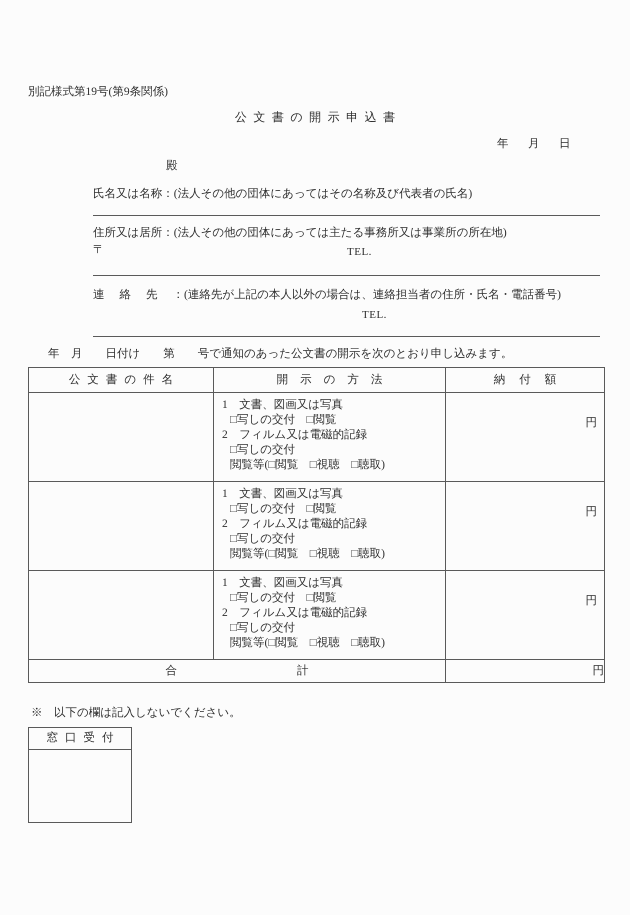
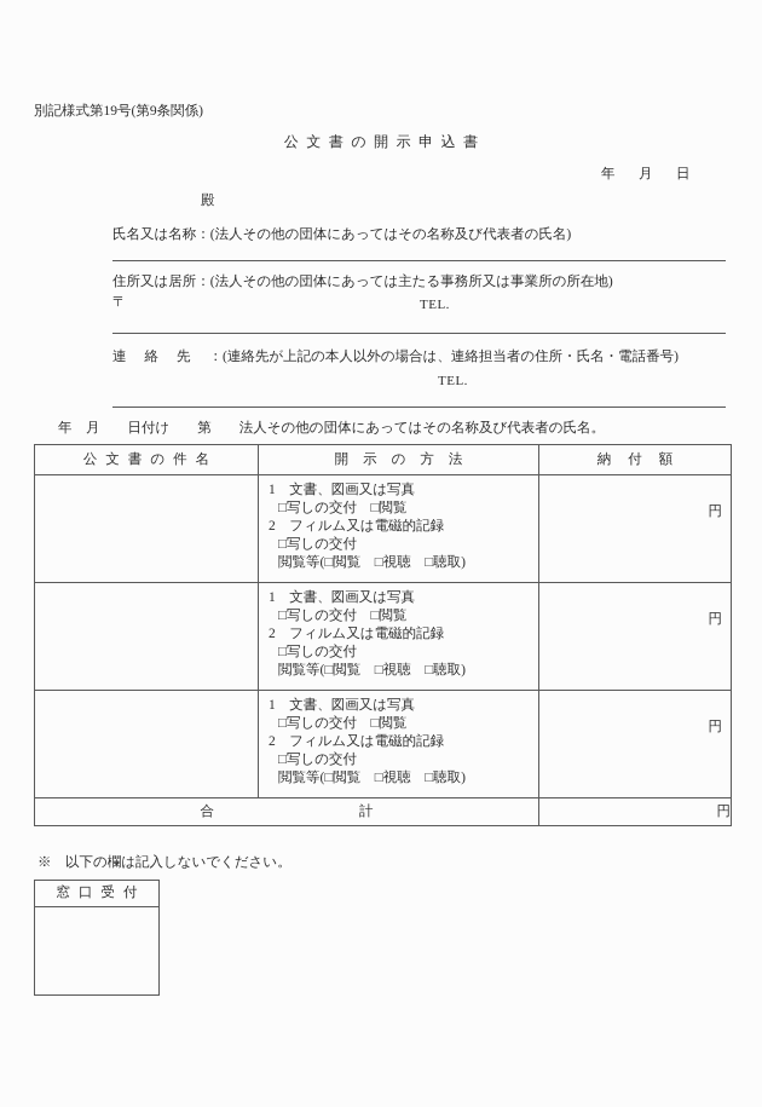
  別記様式第19号(第9条関係)
  公文書の開示申込書
  年 月 日
  殿
  氏名又は名称：(法人その他の団体にあってはその名称及び代表者の氏名)
  住所又は居所：(法人その他の団体にあっては主たる事務所又は事業所の所在地)
  〒
  TEL.
  連絡先：(連絡先が上記の本人以外の場合は、連絡担当者の住所・氏名・電話番号)
  TEL.
- 年 月 日付け 第 号で通知のあった公文書の開示を次のとおり申し込みます。
+ 年 月 日付け 第 法人その他の団体にあってはその名称及び代表者の氏名。
  公文書の件名	開示の方法	納付額
  	1 文書、図画又は写真 □写しの交付 □閲覧 2 フィルム又は電磁的記録 □写しの交付 閲覧等(□閲覧 □視聴 □聴取)	円
  	1 文書、図画又は写真 □写しの交付 □閲覧 2 フィルム又は電磁的記録 □写しの交付 閲覧等(□閲覧 □視聴 □聴取)	円
  	1 文書、図画又は写真 □写しの交付 □閲覧 2 フィルム又は電磁的記録 □写しの交付 閲覧等(□閲覧 □視聴 □聴取)	円
  合 計	円
  ※ 以下の欄は記入しないでください。
  窓口受付
